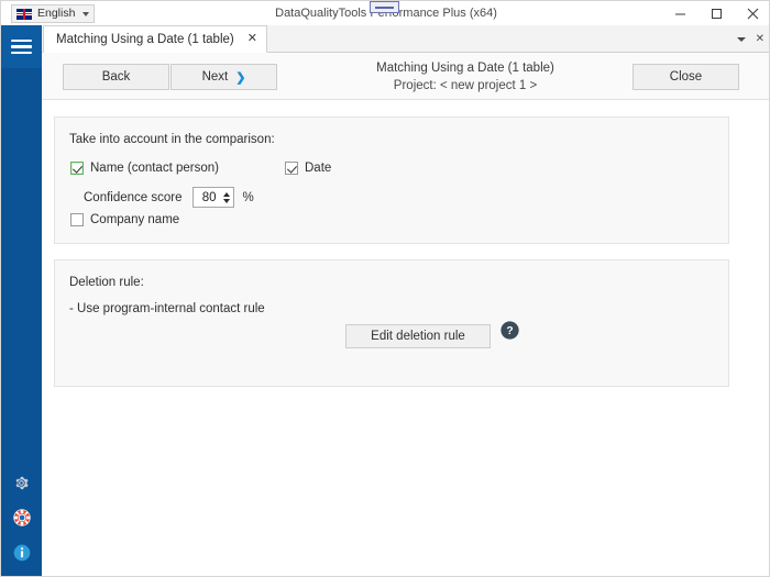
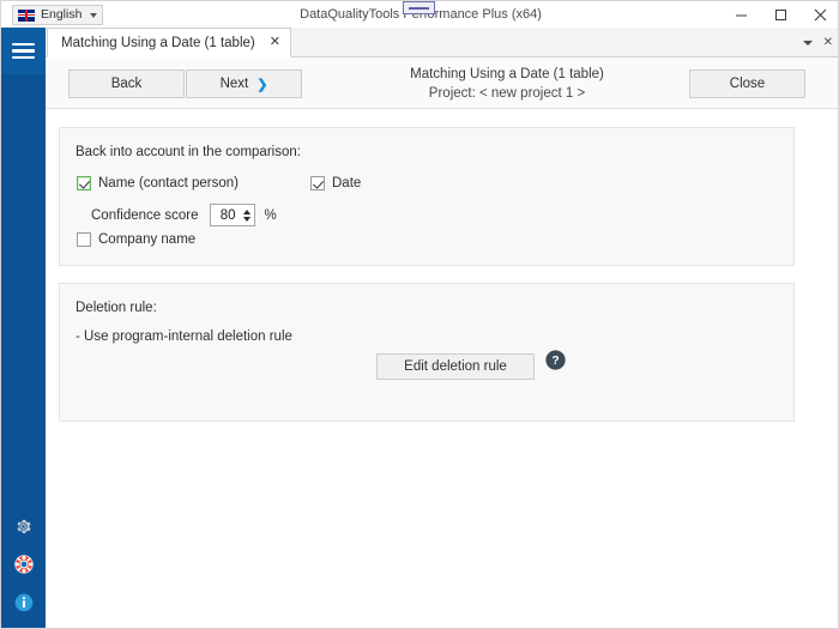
  DataQualityTools Performance Plus (x64)
  English
  Matching Using a Date (1 table)
  ✕
  ✕
  Back
  Next
  ❯
  Matching Using a Date (1 table)
  Project: < new project 1 >
  Close
- Take into account in the comparison:
+ Back into account in the comparison:
  Name (contact person)
  Date
  Confidence score
  80
  %
  Company name
  Deletion rule:
- - Use program-internal contact rule
+ - Use program-internal deletion rule
  Edit deletion rule
  ?
